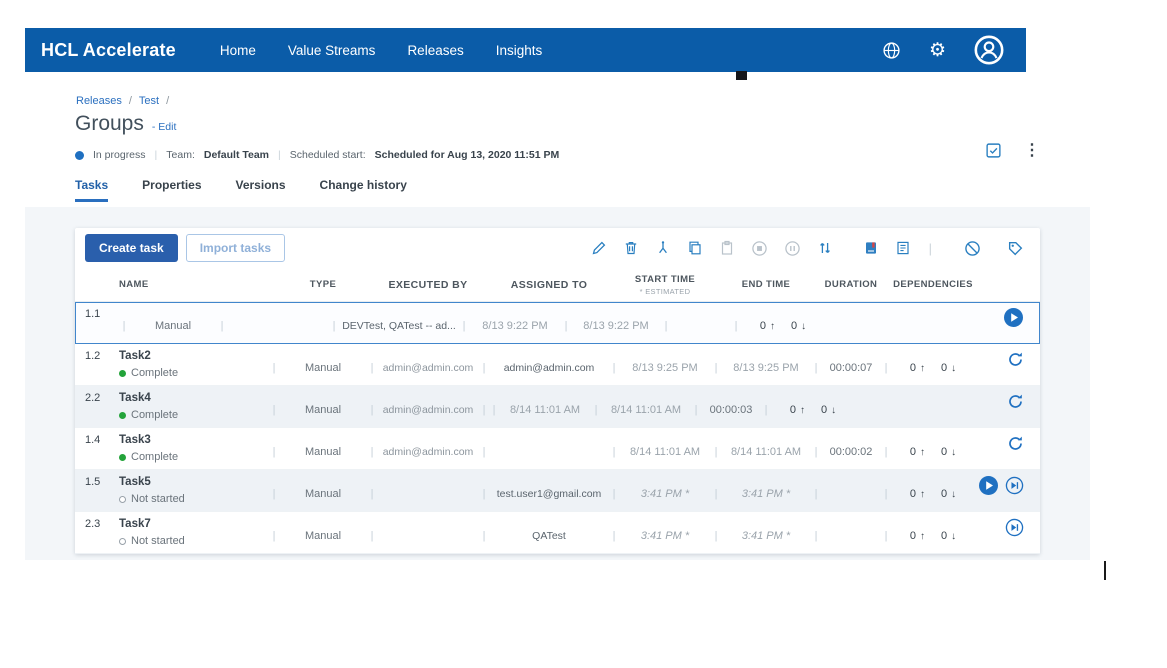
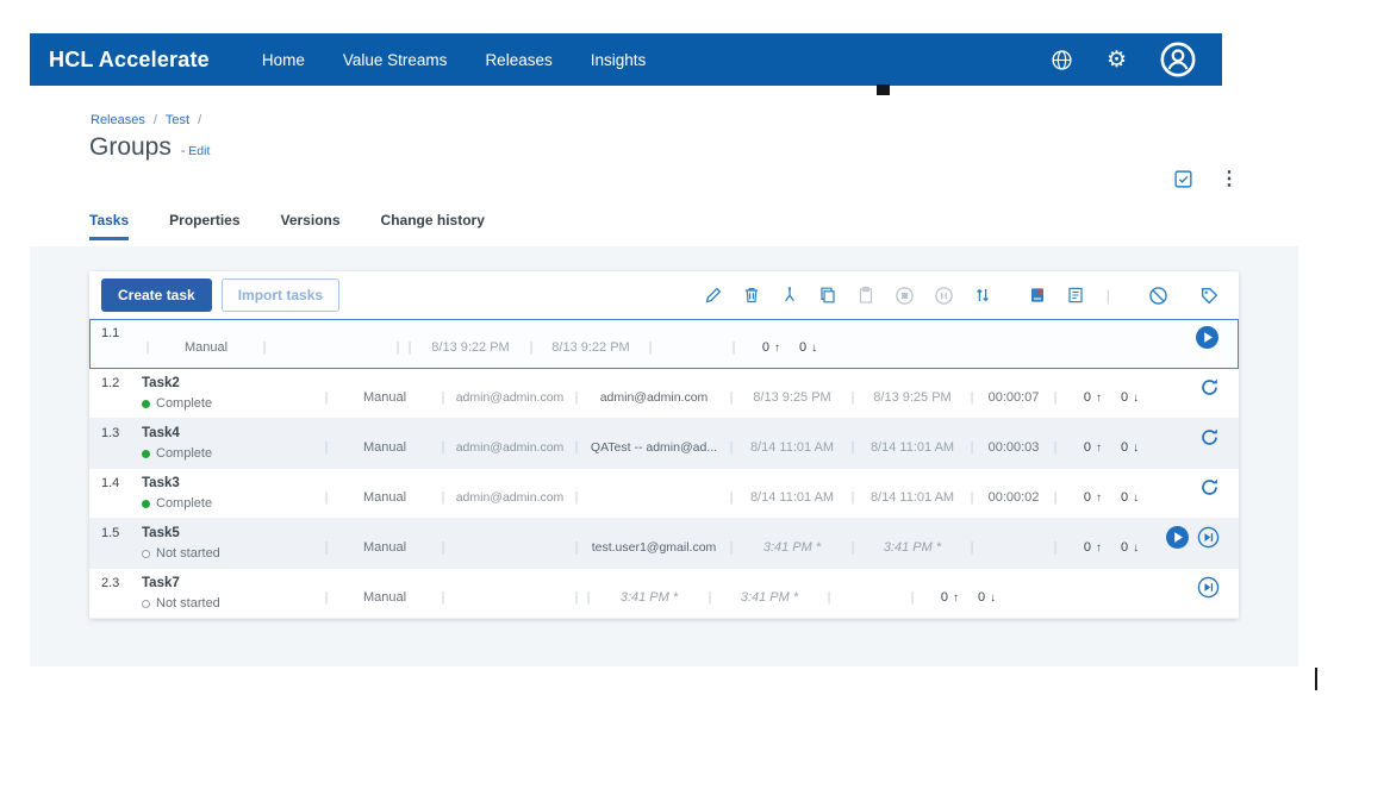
  HCL Accelerate
  Home
  Value Streams
  Releases
  Insights
  Releases
  Test
  Groups
  - Edit
- In progress
- Team:
- Default Team
- Scheduled start:
- Scheduled for Aug 13, 2020 11:51 PM
  Tasks
  Properties
  Versions
  Change history
  Create task
  Import tasks
- NAME
- TYPE
- EXECUTED BY
- ASSIGNED TO
- START TIME
- * ESTIMATED
- END TIME
- DURATION
- DEPENDENCIES
  1.1
  Manual
- DEVTest, QATest -- ad...
  8/13 9:22 PM
  8/13 9:22 PM
  0
  0
  1.2
  Task2
  Complete
  Manual
  admin@admin.com
  admin@admin.com
  8/13 9:25 PM
  8/13 9:25 PM
  00:00:07
  0
  0
- 2.2
+ 1.3
  Task4
  Complete
  Manual
  admin@admin.com
+ QATest -- admin@ad...
  8/14 11:01 AM
  8/14 11:01 AM
  00:00:03
  0
  0
  1.4
  Task3
  Complete
  Manual
  admin@admin.com
  8/14 11:01 AM
  8/14 11:01 AM
  00:00:02
  0
  0
  1.5
  Task5
  Not started
  Manual
  test.user1@gmail.com
  3:41 PM *
  3:41 PM *
  0
  0
  2.3
  Task7
  Not started
  Manual
- QATest
  3:41 PM *
  3:41 PM *
  0
  0
